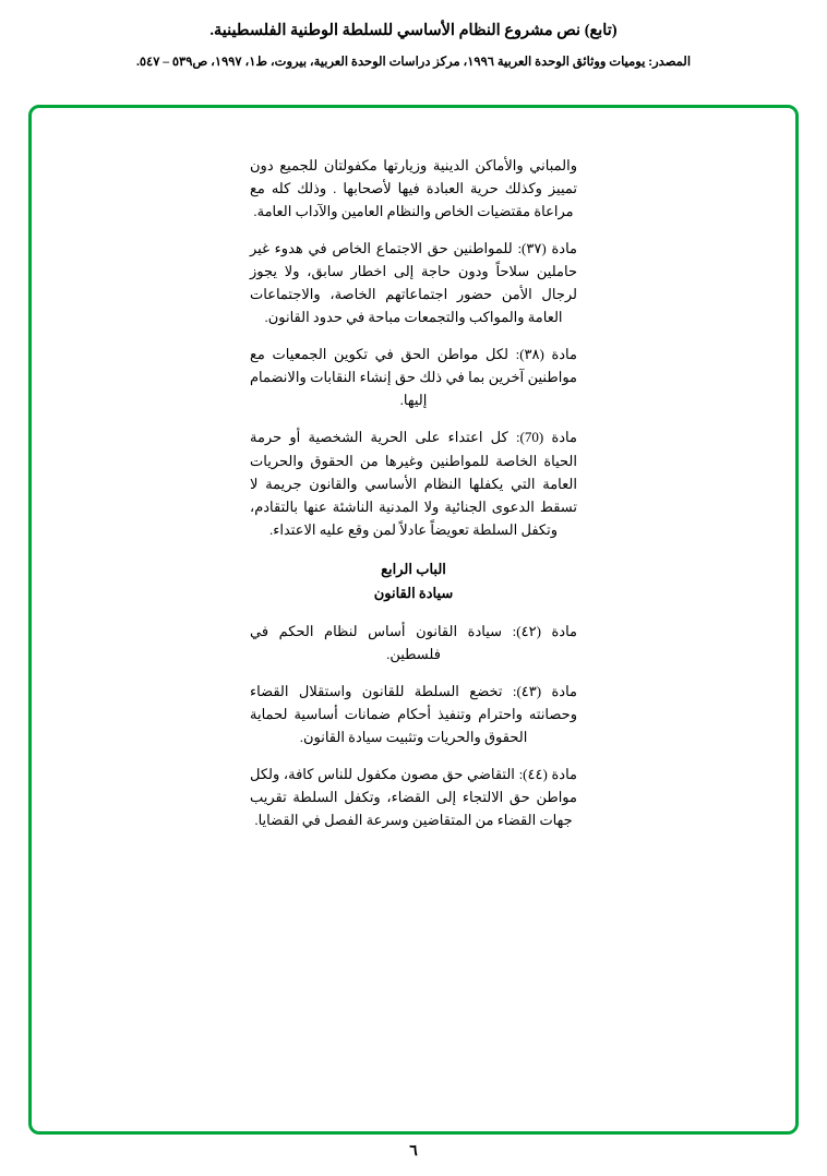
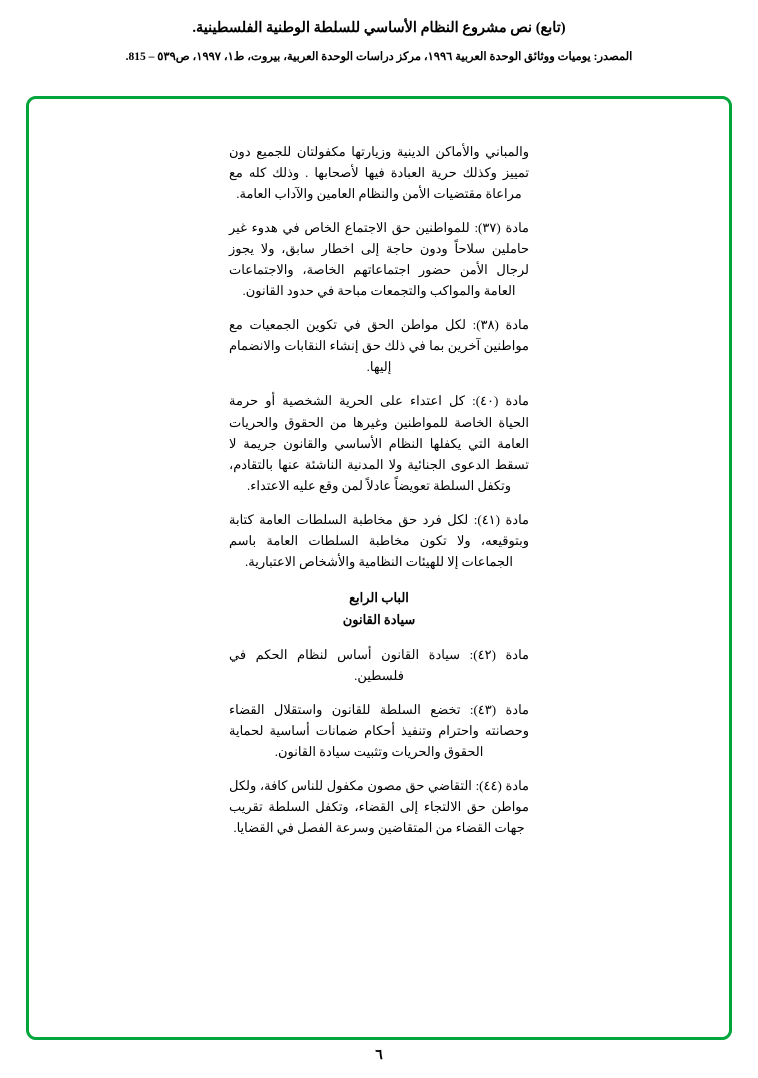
  (تابع) نص مشروع النظام الأساسي للسلطة الوطنية الفلسطينية.
- المصدر: يوميات ووثائق الوحدة العربية ١٩٩٦، مركز دراسات الوحدة العربية، بيروت، ط١، ١٩٩٧، ص٥٣٩ – ٥٤٧.
+ المصدر: يوميات ووثائق الوحدة العربية ١٩٩٦، مركز دراسات الوحدة العربية، بيروت، ط١، ١٩٩٧، ص٥٣٩ – 815.
- والمباني والأماكن الدينية وزيارتها مكفولتان للجميع دون تمييز وكذلك حرية العبادة فيها لأصحابها . وذلك كله مع مراعاة مقتضيات الخاص والنظام العامين والآداب العامة.
+ والمباني والأماكن الدينية وزيارتها مكفولتان للجميع دون تمييز وكذلك حرية العبادة فيها لأصحابها . وذلك كله مع مراعاة مقتضيات الأمن والنظام العامين والآداب العامة.
  مادة (٣٧): للمواطنين حق الاجتماع الخاص في هدوء غير حاملين سلاحاً ودون حاجة إلى اخطار سابق، ولا يجوز لرجال الأمن حضور اجتماعاتهم الخاصة، والاجتماعات العامة والمواكب والتجمعات مباحة في حدود القانون.
  مادة (٣٨): لكل مواطن الحق في تكوين الجمعيات مع مواطنين آخرين بما في ذلك حق إنشاء النقابات والانضمام إليها.
- مادة (70): كل اعتداء على الحرية الشخصية أو حرمة الحياة الخاصة للمواطنين وغيرها من الحقوق والحريات العامة التي يكفلها النظام الأساسي والقانون جريمة لا تسقط الدعوى الجنائية ولا المدنية الناشئة عنها بالتقادم، وتكفل السلطة تعويضاً عادلاً لمن وقع عليه الاعتداء.
+ مادة (٤٠): كل اعتداء على الحرية الشخصية أو حرمة الحياة الخاصة للمواطنين وغيرها من الحقوق والحريات العامة التي يكفلها النظام الأساسي والقانون جريمة لا تسقط الدعوى الجنائية ولا المدنية الناشئة عنها بالتقادم، وتكفل السلطة تعويضاً عادلاً لمن وقع عليه الاعتداء.
+ مادة (٤١): لكل فرد حق مخاطبة السلطات العامة كتابة وبتوقيعه، ولا تكون مخاطبة السلطات العامة باسم الجماعات إلا للهيئات النظامية والأشخاص الاعتبارية.
  الباب الرابع
  سيادة القانون
  مادة (٤٢): سيادة القانون أساس لنظام الحكم في فلسطين.
  مادة (٤٣): تخضع السلطة للقانون واستقلال القضاء وحصانته واحترام وتنفيذ أحكام ضمانات أساسية لحماية الحقوق والحريات وتثبيت سيادة القانون.
  مادة (٤٤): التقاضي حق مصون مكفول للناس كافة، ولكل مواطن حق الالتجاء إلى القضاء، وتكفل السلطة تقريب جهات القضاء من المتقاضين وسرعة الفصل في القضايا.
  ٦
